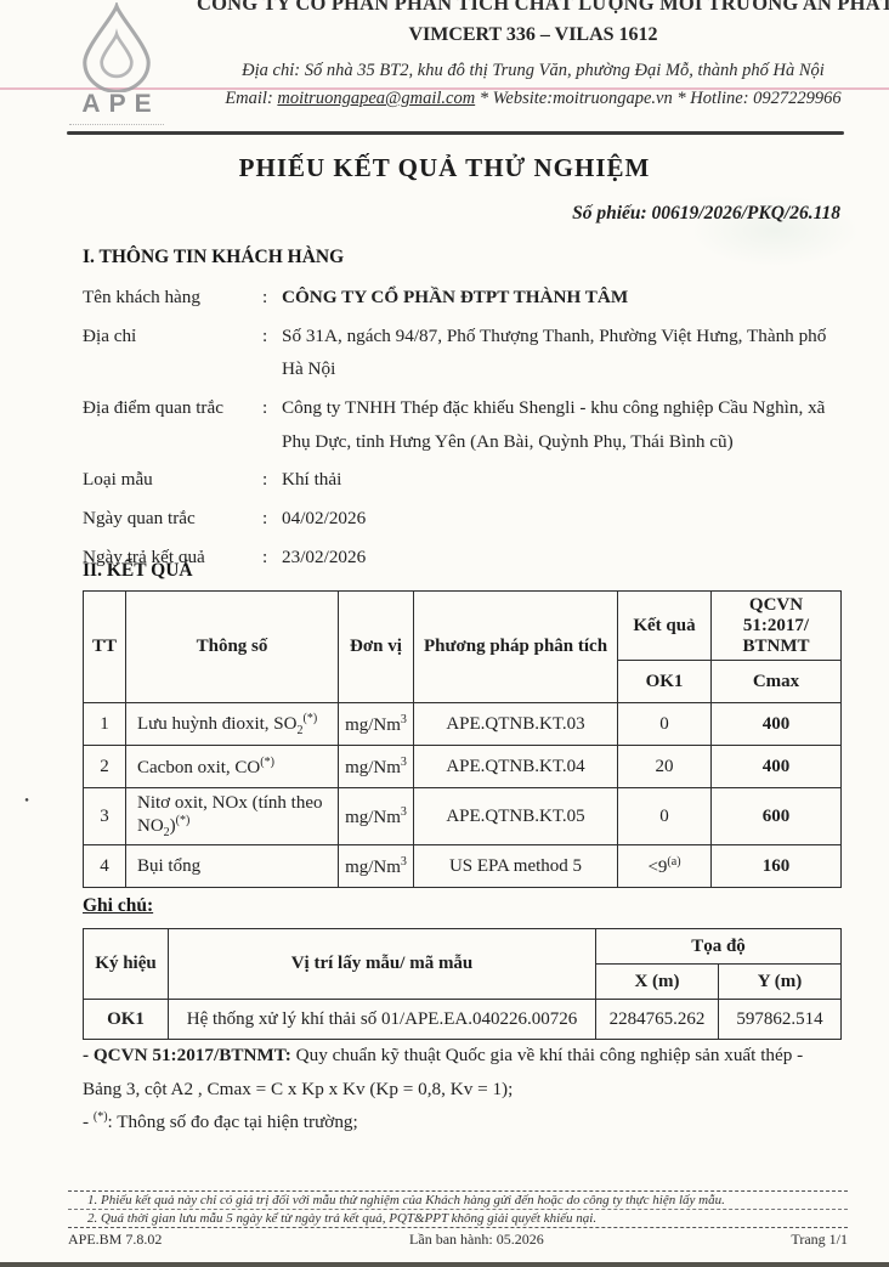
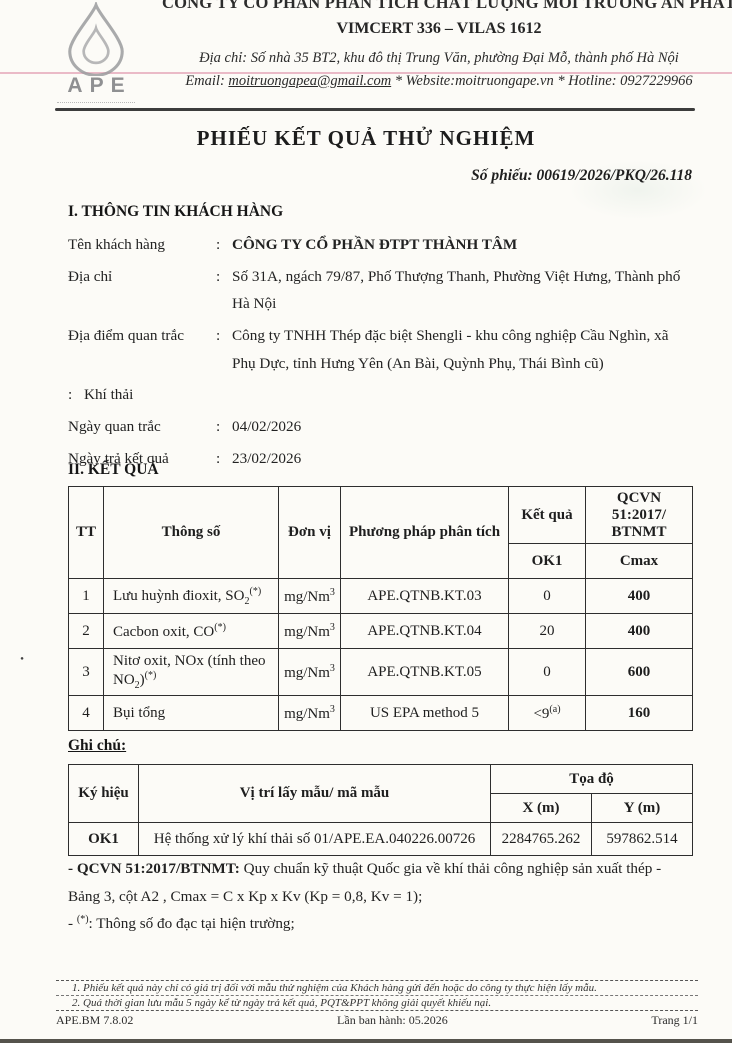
  APE
  CÔNG TY CỔ PHẦN PHÂN TÍCH CHẤT LƯỢNG MÔI TRƯỜNG AN PHÁT
  VIMCERT 336 – VILAS 1612
  Địa chỉ: Số nhà 35 BT2, khu đô thị Trung Văn, phường Đại Mỗ, thành phố Hà Nội
  Email: moitruongapea@gmail.com * Website:moitruongape.vn * Hotline: 0927229966
  PHIẾU KẾT QUẢ THỬ NGHIỆM
  Số phiếu: 00619/2026/PKQ/26.118
  I. THÔNG TIN KHÁCH HÀNG
  Tên khách hàng
  :
  CÔNG TY CỔ PHẦN ĐTPT THÀNH TÂM
  Địa chỉ
  :
- Số 31A, ngách 94/87, Phố Thượng Thanh, Phường Việt Hưng, Thành phố Hà Nội
+ Số 31A, ngách 79/87, Phố Thượng Thanh, Phường Việt Hưng, Thành phố Hà Nội
  Địa điểm quan trắc
  :
- Công ty TNHH Thép đặc khiếu Shengli - khu công nghiệp Cầu Nghìn, xã Phụ Dực, tỉnh Hưng Yên (An Bài, Quỳnh Phụ, Thái Bình cũ)
+ Công ty TNHH Thép đặc biệt Shengli - khu công nghiệp Cầu Nghìn, xã Phụ Dực, tỉnh Hưng Yên (An Bài, Quỳnh Phụ, Thái Bình cũ)
- Loại mẫu
  :
  Khí thải
  Ngày quan trắc
  :
  04/02/2026
  Ngày trả kết quả
  :
  23/02/2026
  II. KẾT QUẢ
  TT	Thông số	Đơn vị	Phương pháp phân tích	Kết quả	QCVN51:2017/BTNMT
  OK1	Cmax
  1	Lưu huỳnh đioxit, SO2(*)	mg/Nm3	APE.QTNB.KT.03	0	400
  2	Cacbon oxit, CO(*)	mg/Nm3	APE.QTNB.KT.04	20	400
  3	Nitơ oxit, NOx (tính theo NO2)(*)	mg/Nm3	APE.QTNB.KT.05	0	600
  4	Bụi tổng	mg/Nm3	US EPA method 5	<9(a)	160
  Ghi chú:
  Ký hiệu	Vị trí lấy mẫu/ mã mẫu	Tọa độ
  X (m)	Y (m)
  OK1	Hệ thống xử lý khí thải số 01/APE.EA.040226.00726	2284765.262	597862.514
  - QCVN 51:2017/BTNMT: Quy chuẩn kỹ thuật Quốc gia về khí thải công nghiệp sản xuất thép - Bảng 3, cột A2 , Cmax = C x Kp x Kv (Kp = 0,8, Kv = 1);
  - (*): Thông số đo đạc tại hiện trường;
  1. Phiếu kết quả này chỉ có giá trị đối với mẫu thử nghiệm của Khách hàng gửi đến hoặc do công ty thực hiện lấy mẫu.
  2. Quá thời gian lưu mẫu 5 ngày kể từ ngày trả kết quả, PQT&PPT không giải quyết khiếu nại.
  APE.BM 7.8.02
  Lần ban hành: 05.2026
  Trang 1/1
